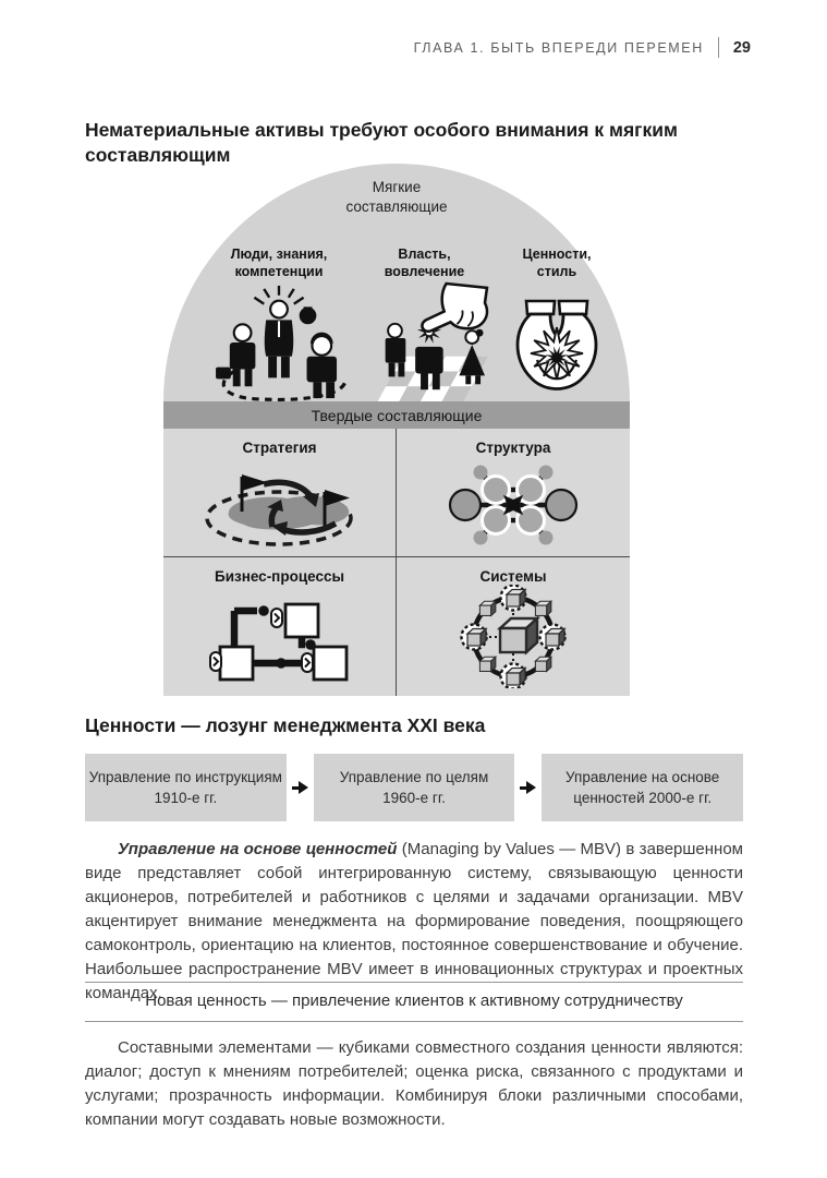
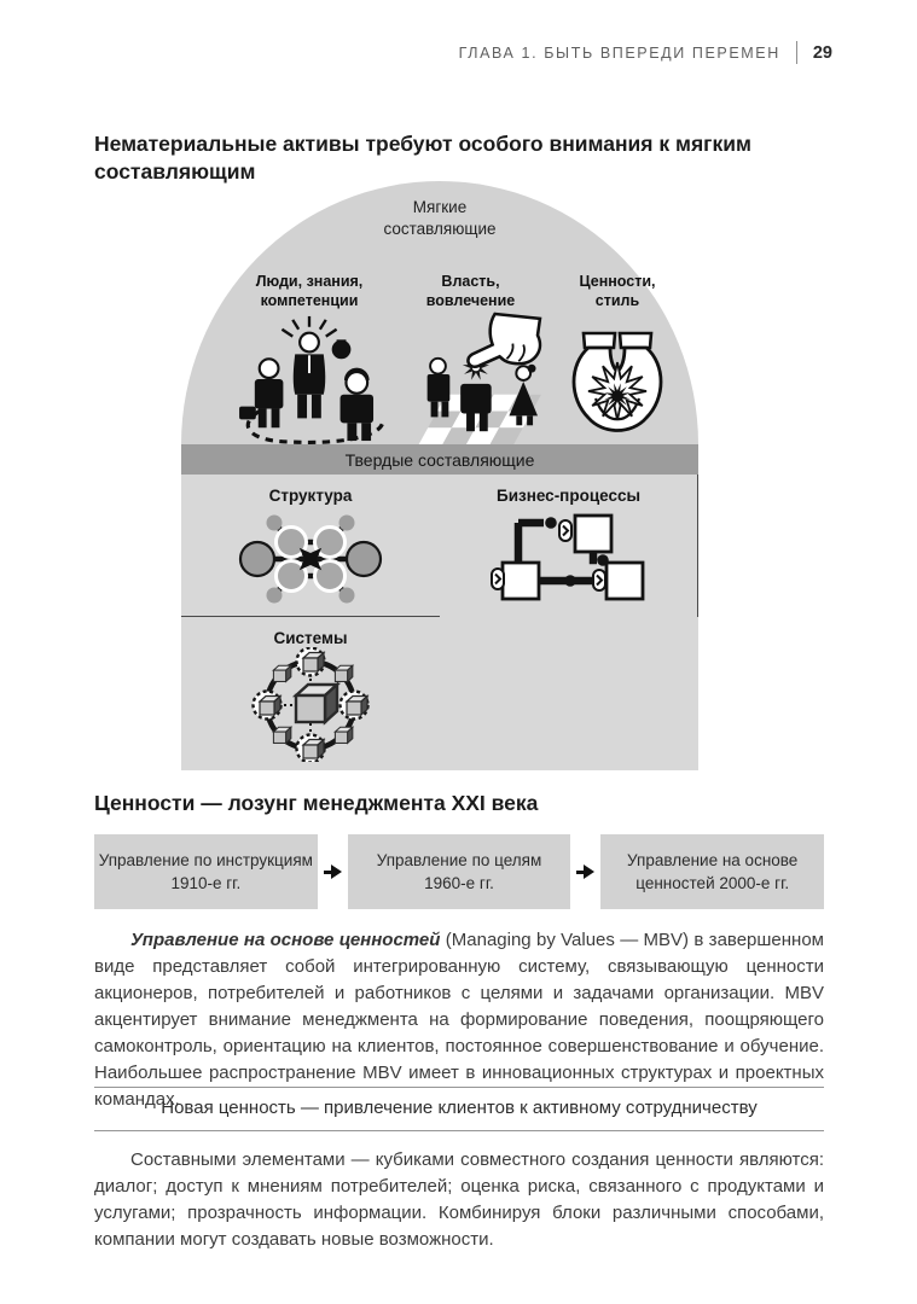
  ГЛАВА 1. БЫТЬ ВПЕРЕДИ ПЕРЕМЕН
  29
  Нематериальные активы требуют особого внимания к мягким составляющим
  Мягкие
  составляющие
  Люди, знания,
  компетенции
  Власть,
  вовлечение
  Ценности,
  стиль
  Твердые составляющие
- Стратегия
  Структура
  Бизнес-процессы
  Системы
  Ценности — лозунг менеджмента XXI века
  Управление по инструкциям
  1910-е гг.
  Управление по целям
  1960-е гг.
  Управление на основе
  ценностей 2000-е гг.
  Управление на основе ценностей (Managing by Values — MBV) в завершенном виде представляет собой интегрированную систему, связывающую ценности акционеров, потребителей и работников с целями и задачами организации. MBV акцентирует внимание менеджмента на формирование поведения, поощряющего самоконтроль, ориентацию на клиентов, постоянное совершенствование и обучение. Наибольшее распространение MBV имеет в инновационных структурах и проектных командах.
  Новая ценность — привлечение клиентов к активному сотрудничеству
  Составными элементами — кубиками совместного создания ценности являются: диалог; доступ к мнениям потребителей; оценка риска, связанного с продуктами и услугами; прозрачность информации. Комбинируя блоки различными способами, компании могут создавать новые возможности.
